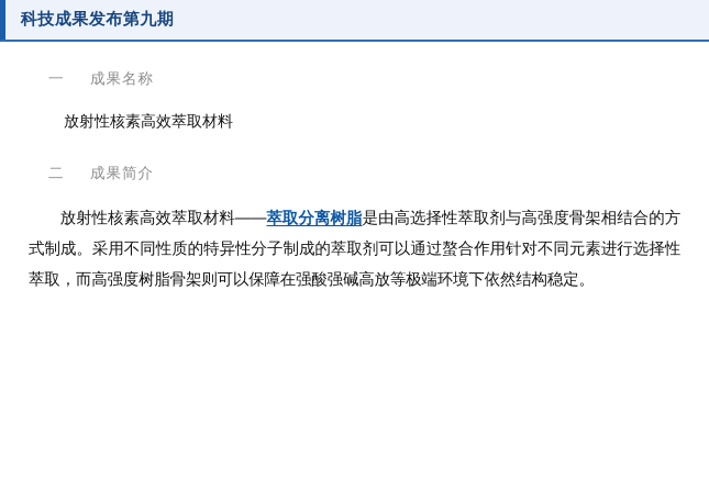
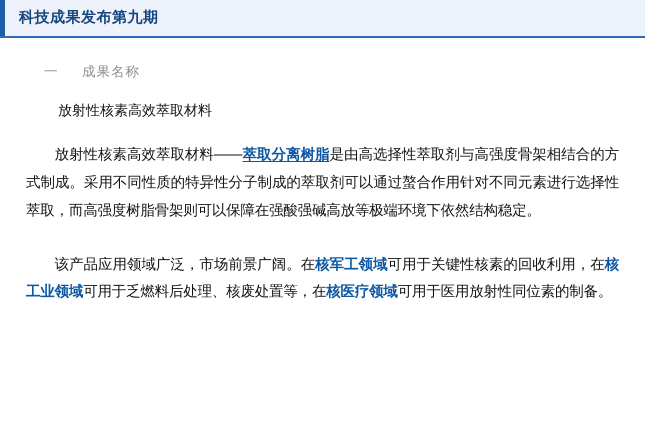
  科技成果发布第九期
  一
  成果名称
  放射性核素高效萃取材料
- 二
- 成果简介
  放射性核素高效萃取材料——萃取分离树脂是由高选择性萃取剂与高强度骨架相结合的方式制成。采用不同性质的特异性分子制成的萃取剂可以通过螯合作用针对不同元素进行选择性萃取，而高强度树脂骨架则可以保障在强酸强碱高放等极端环境下依然结构稳定。
+ 该产品应用领域广泛，市场前景广阔。在核军工领域可用于关键性核素的回收利用，在核工业领域可用于乏燃料后处理、核废处置等，在核医疗领域可用于医用放射性同位素的制备。
